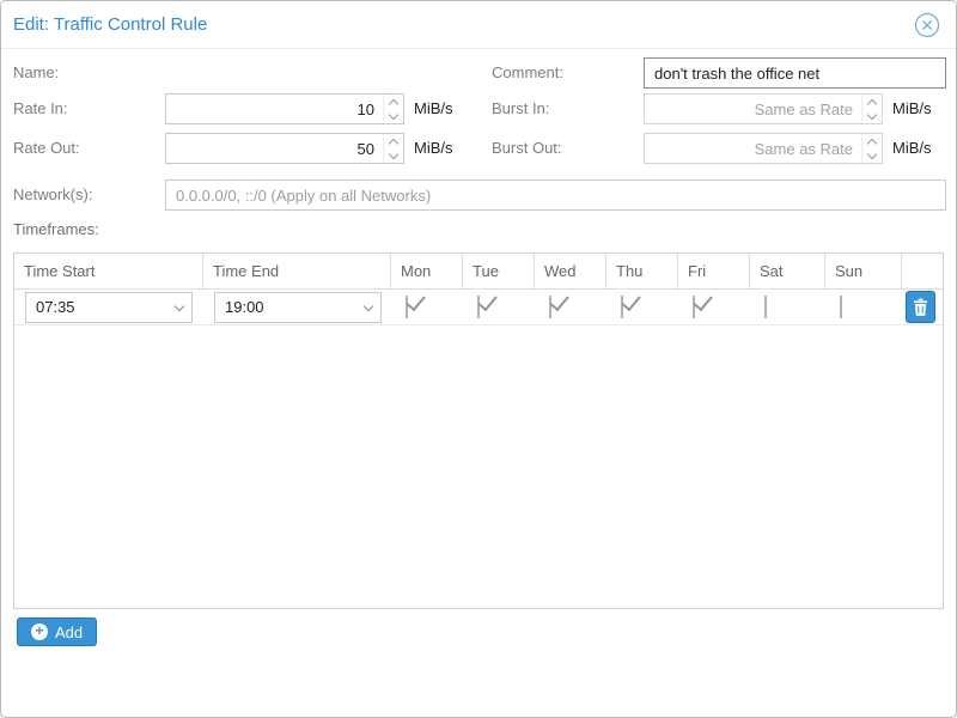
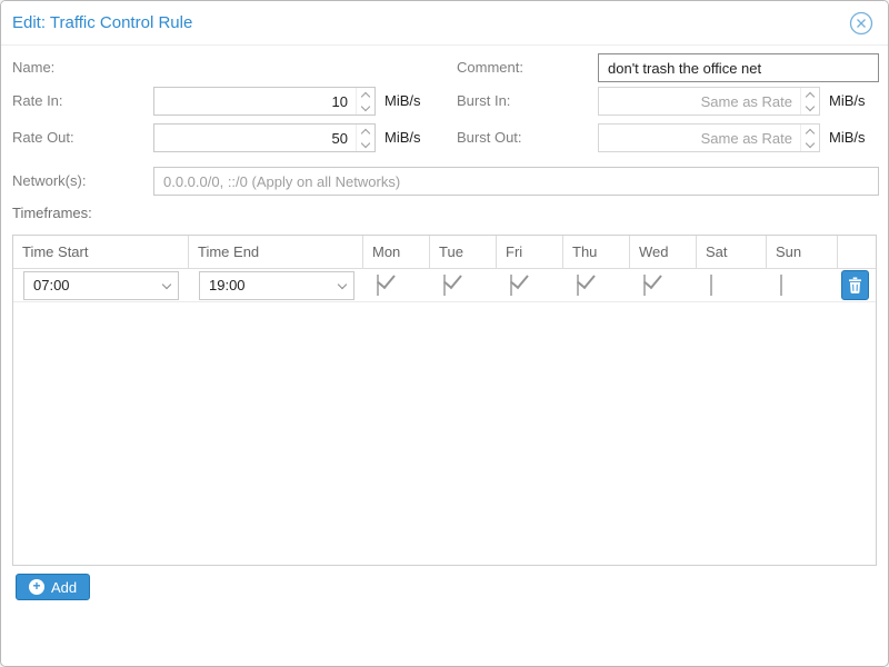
  Edit: Traffic Control Rule
  Name:
  Comment:
  don't trash the office net
  Rate In:
  10
  MiB/s
  Burst In:
  Same as Rate
  MiB/s
  Rate Out:
  50
  MiB/s
  Burst Out:
  Same as Rate
  MiB/s
  Network(s):
  0.0.0.0/0, ::/0 (Apply on all Networks)
  Timeframes:
  Time Start
  Time End
  Mon
  Tue
- Wed
+ Fri
  Thu
- Fri
+ Wed
  Sat
  Sun
- 07:35
+ 07:00
  19:00
  +
  Add
